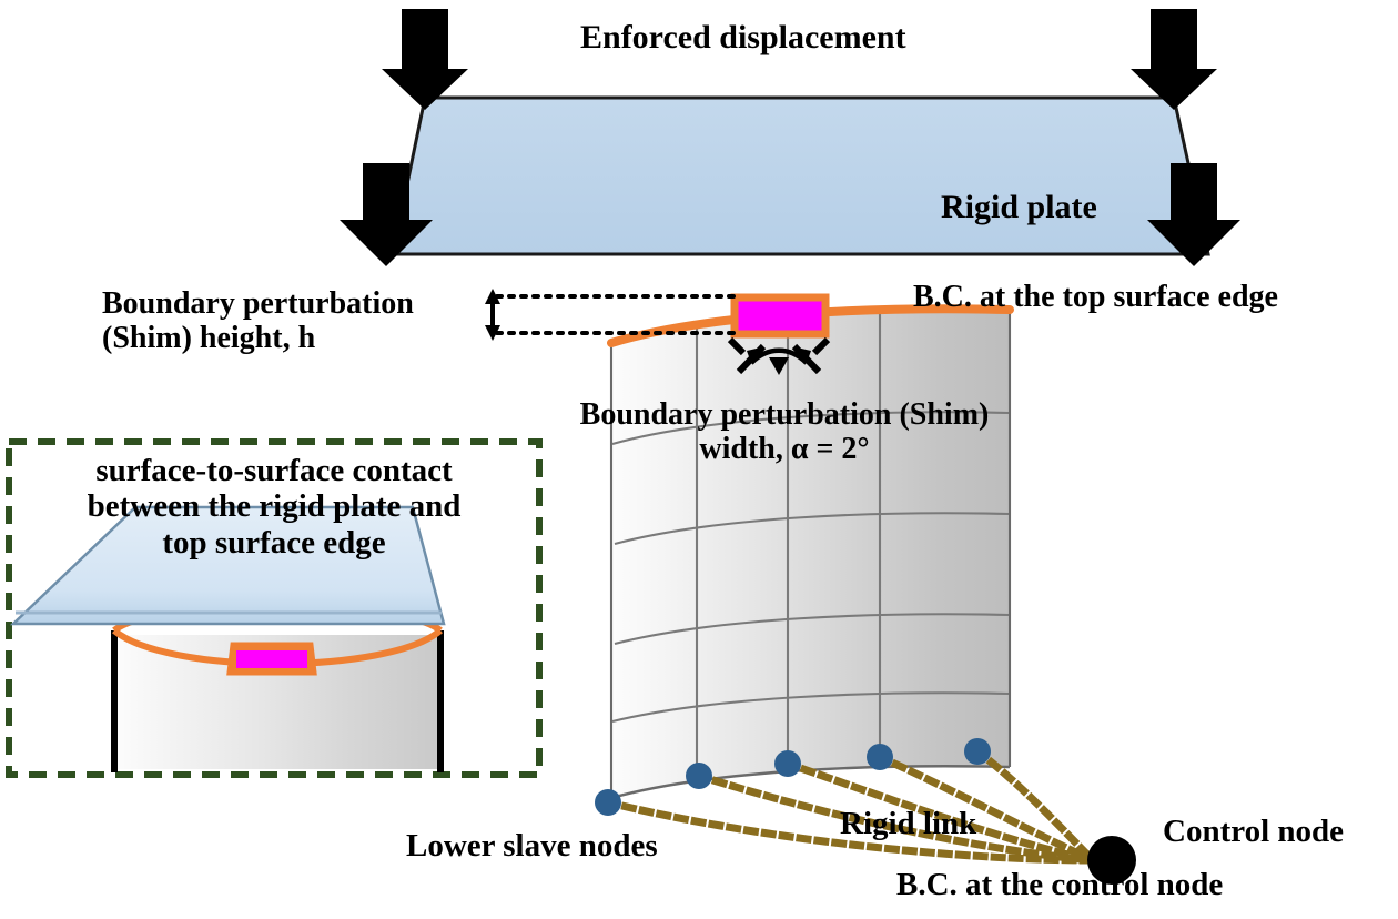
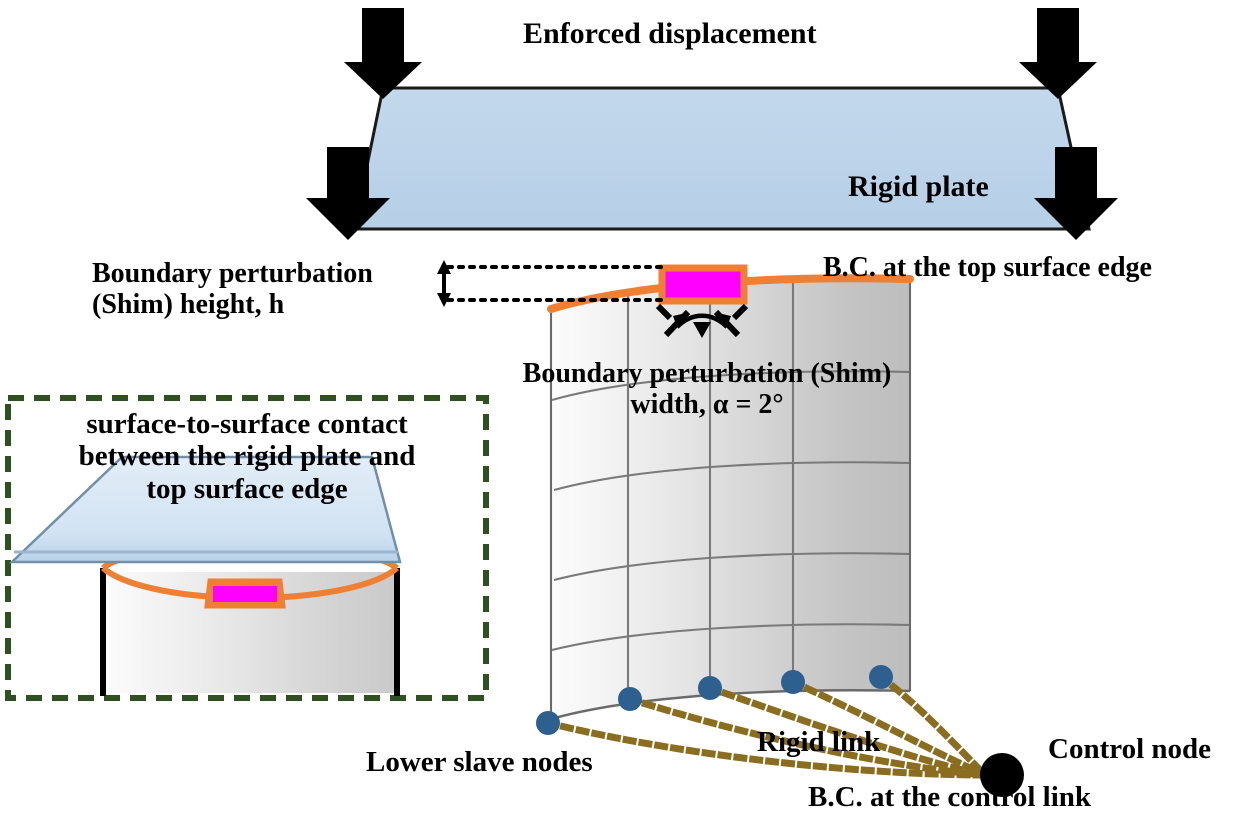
  Enforced displacement
  Rigid plate
  B.C. at the top surface edge
  Boundary perturbation
  (Shim) height, h
  Boundary perturbation (Shim)
  width, α = 2°
  Lower slave nodes
  Rigid link
  Control node
- B.C. at the control node
+ B.C. at the control link
  surface-to-surface contact
  between the rigid plate and
  top surface edge
